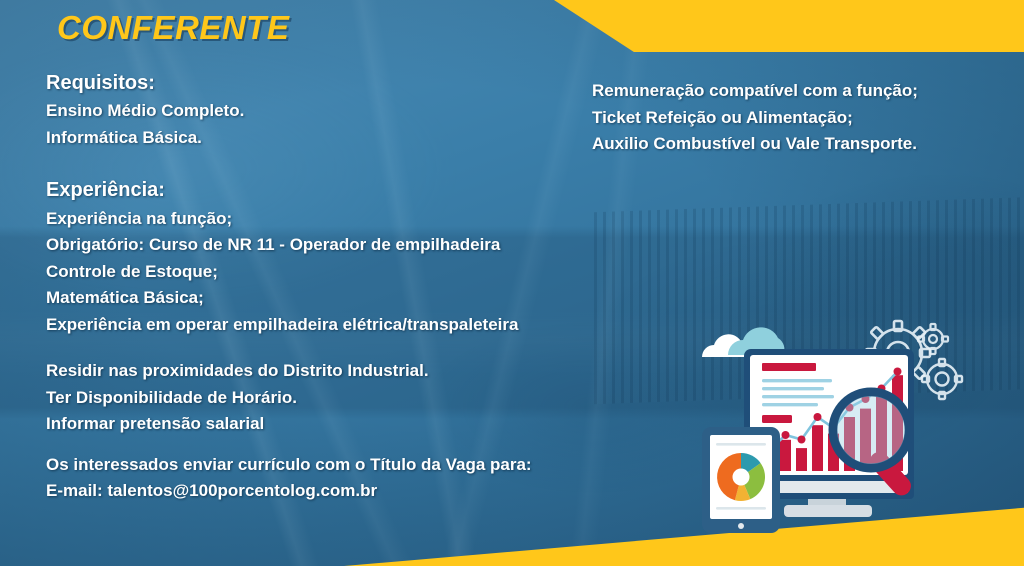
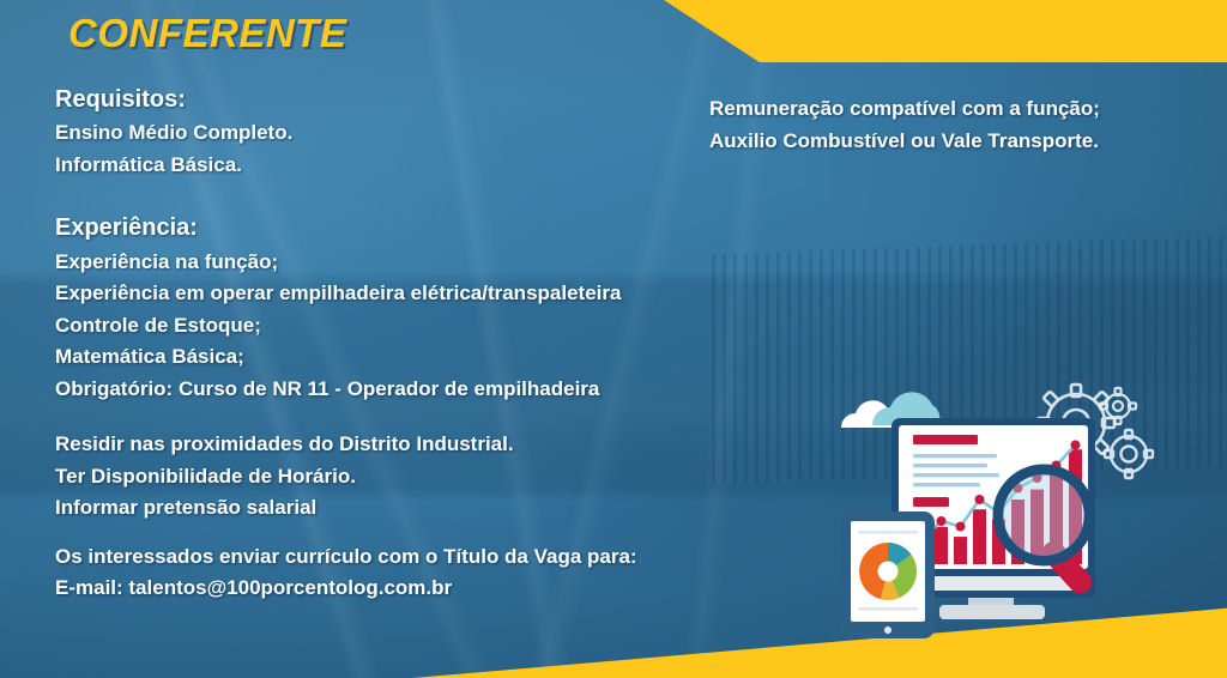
  CONFERENTE
  Requisitos:
  Ensino Médio Completo.
  Informática Básica.
  Experiência:
  Experiência na função;
- Obrigatório: Curso de NR 11 - Operador de empilhadeira
+ Experiência em operar empilhadeira elétrica/transpaleteira
  Controle de Estoque;
  Matemática Básica;
- Experiência em operar empilhadeira elétrica/transpaleteira
+ Obrigatório: Curso de NR 11 - Operador de empilhadeira
  Residir nas proximidades do Distrito Industrial.
  Ter Disponibilidade de Horário.
  Informar pretensão salarial
  Os interessados enviar currículo com o Título da Vaga para:
  E-mail: talentos@100porcentolog.com.br
  Remuneração compatível com a função;
- Ticket Refeição ou Alimentação;
  Auxilio Combustível ou Vale Transporte.
